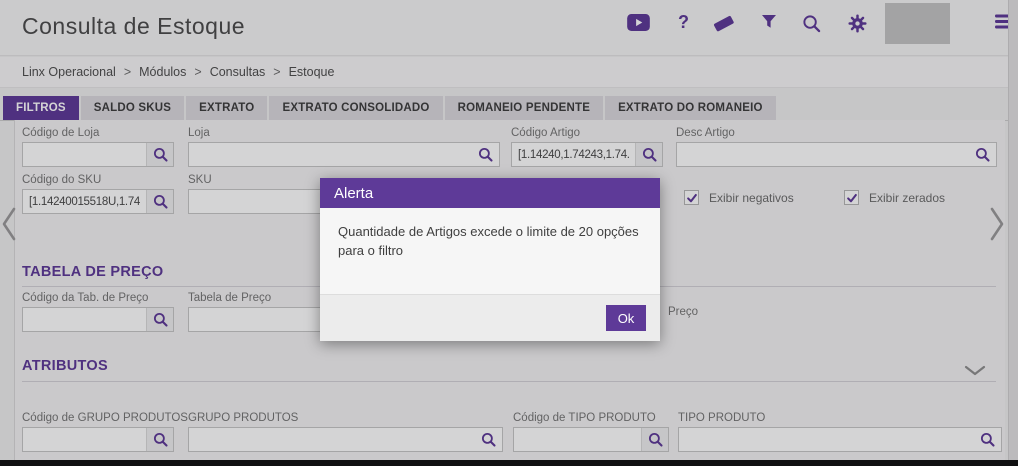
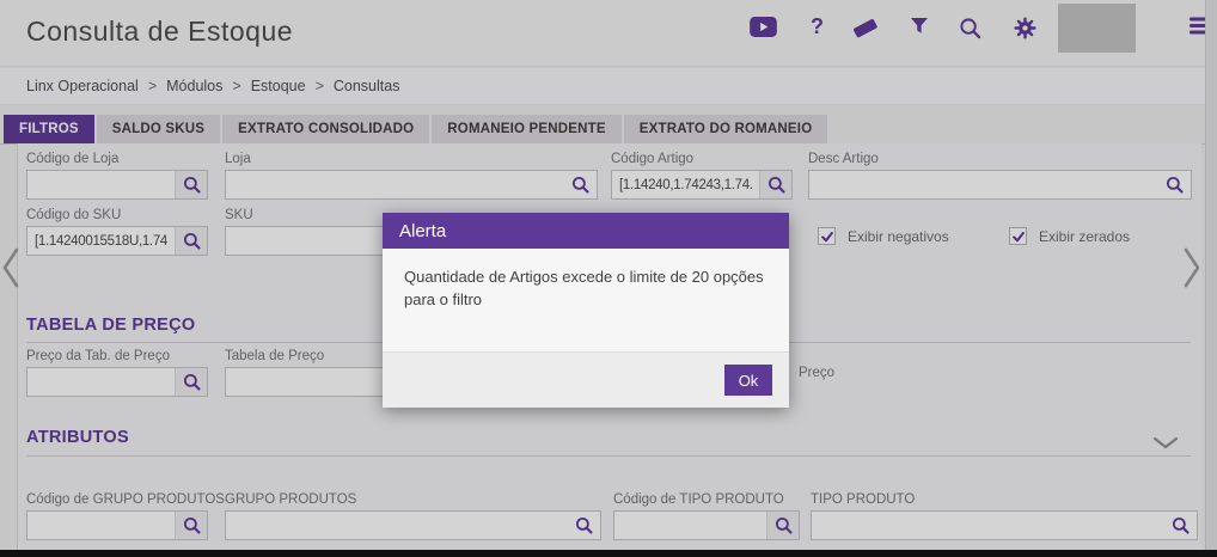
  Consulta de Estoque
  ?
  Linx Operacional
  >
  Módulos
  >
- Consultas
+ Estoque
  >
- Estoque
+ Consultas
  FILTROS
  SALDO SKUS
- EXTRATO
  EXTRATO CONSOLIDADO
  ROMANEIO PENDENTE
  EXTRATO DO ROMANEIO
  Código de Loja
  Loja
  Código Artigo
  [1.14240,1.74243,1.74.
  Desc Artigo
  Código do SKU
  [1.14240015518U,1.74
  SKU
  Exibir negativos
  Exibir zerados
  TABELA DE PREÇO
- Código da Tab. de Preço
+ Preço da Tab. de Preço
  Tabela de Preço
  Preço
  ATRIBUTOS
  Código de GRUPO PRODUT
  GRUPO PRODUTOS
  Código de TIPO PRODUTO
  TIPO PRODUTO
  Alerta
  Quantidade de Artigos excede o limite de 20 opções para o filtro
  Ok
